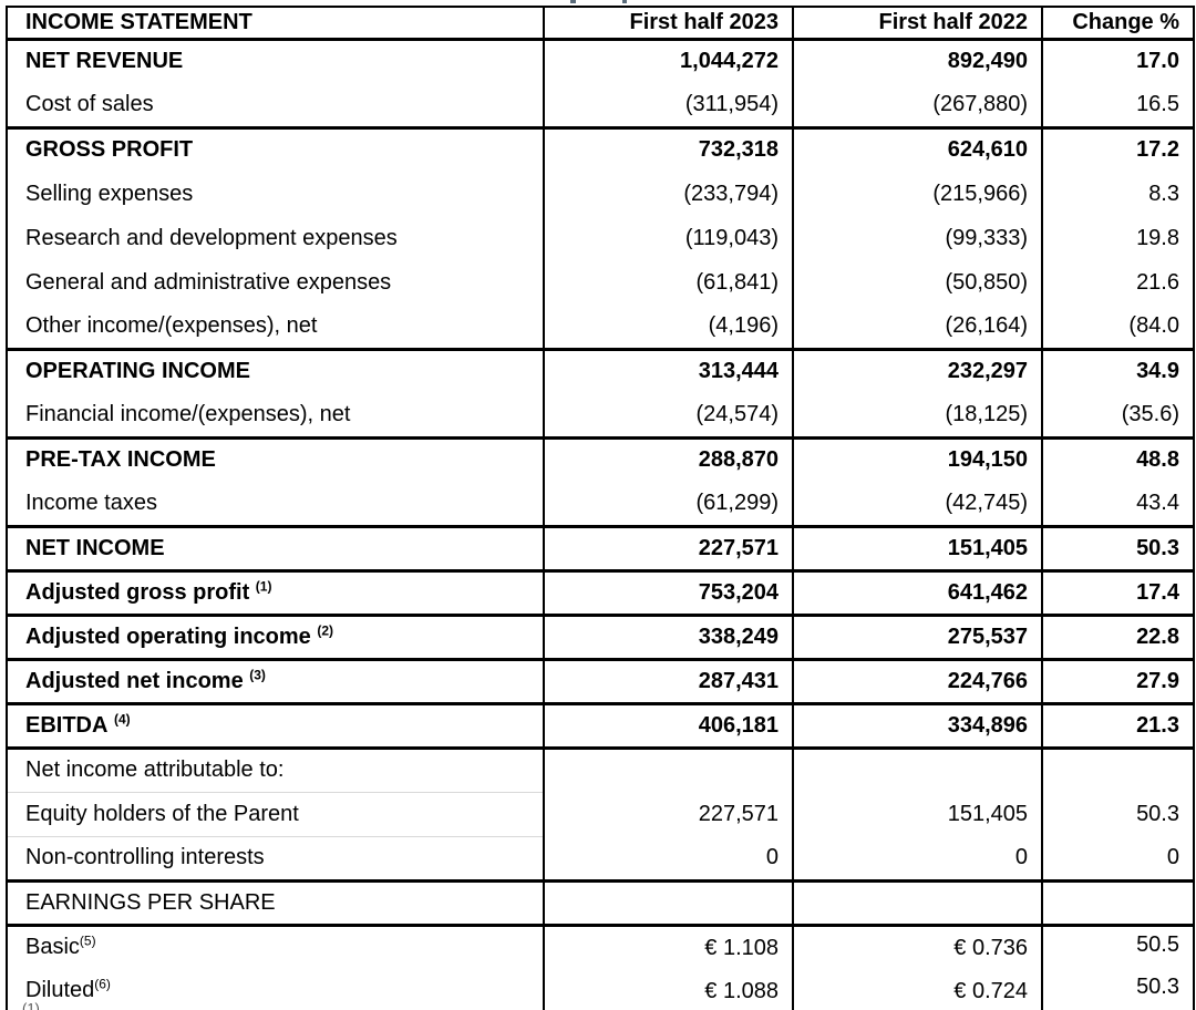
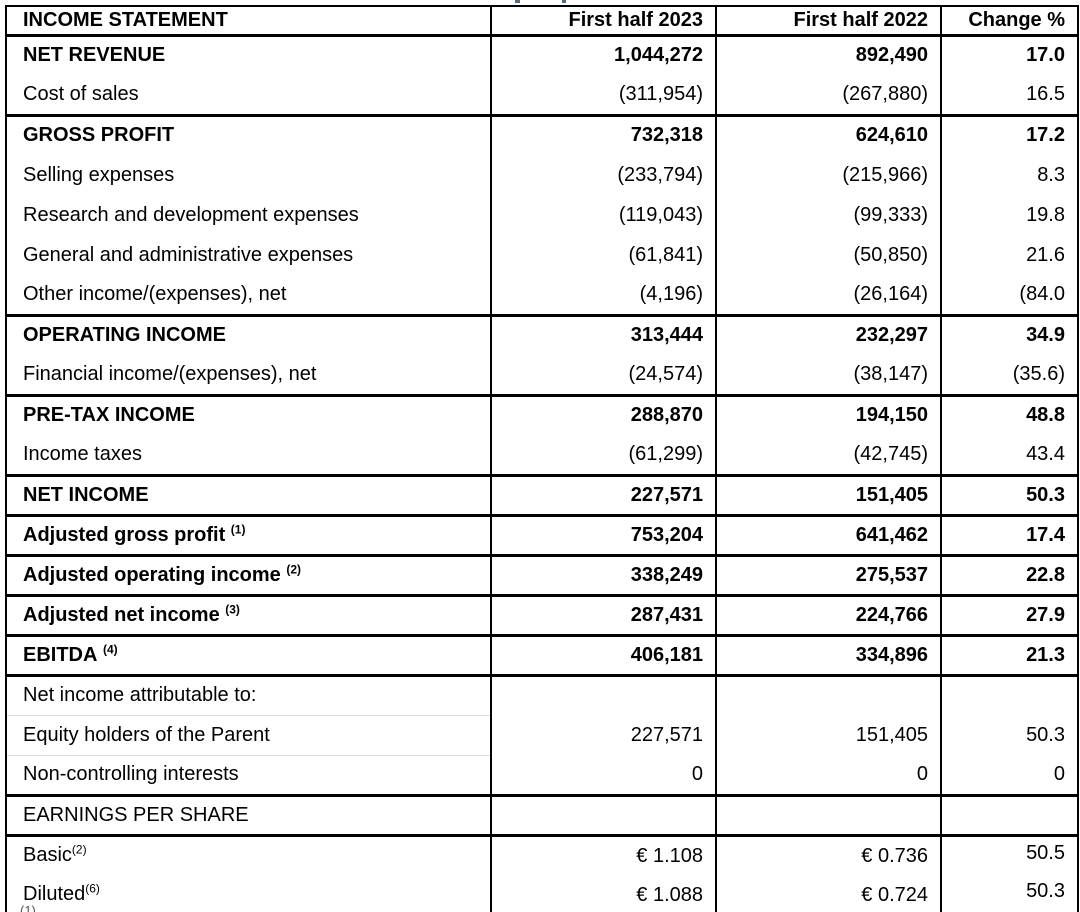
  INCOME STATEMENT	First half 2023	First half 2022	Change %
  NET REVENUE	1,044,272	892,490	17.0
  Cost of sales	(311,954)	(267,880)	16.5
  GROSS PROFIT	732,318	624,610	17.2
  Selling expenses	(233,794)	(215,966)	8.3
  Research and development expenses	(119,043)	(99,333)	19.8
  General and administrative expenses	(61,841)	(50,850)	21.6
  Other income/(expenses), net	(4,196)	(26,164)	(84.0
  OPERATING INCOME	313,444	232,297	34.9
- Financial income/(expenses), net	(24,574)	(18,125)	(35.6)
+ Financial income/(expenses), net	(24,574)	(38,147)	(35.6)
  PRE-TAX INCOME	288,870	194,150	48.8
  Income taxes	(61,299)	(42,745)	43.4
  NET INCOME	227,571	151,405	50.3
  Adjusted gross profit (1)	753,204	641,462	17.4
  Adjusted operating income (2)	338,249	275,537	22.8
  Adjusted net income (3)	287,431	224,766	27.9
  EBITDA (4)	406,181	334,896	21.3
  Net income attributable to:
  Equity holders of the Parent	227,571	151,405	50.3
  Non-controlling interests	0	0	0
  EARNINGS PER SHARE
- Basic(5)	€ 1.108	€ 0.736	50.5
+ Basic(2)	€ 1.108	€ 0.736	50.5
  Diluted(6)	€ 1.088	€ 0.724	50.3
  (1)
